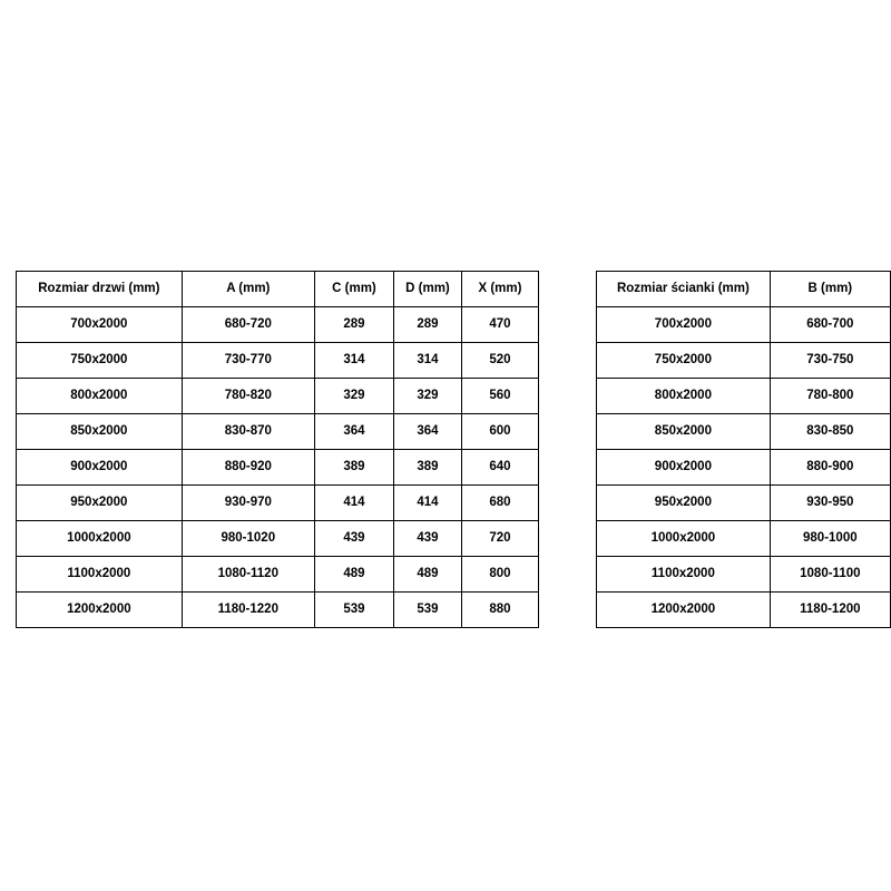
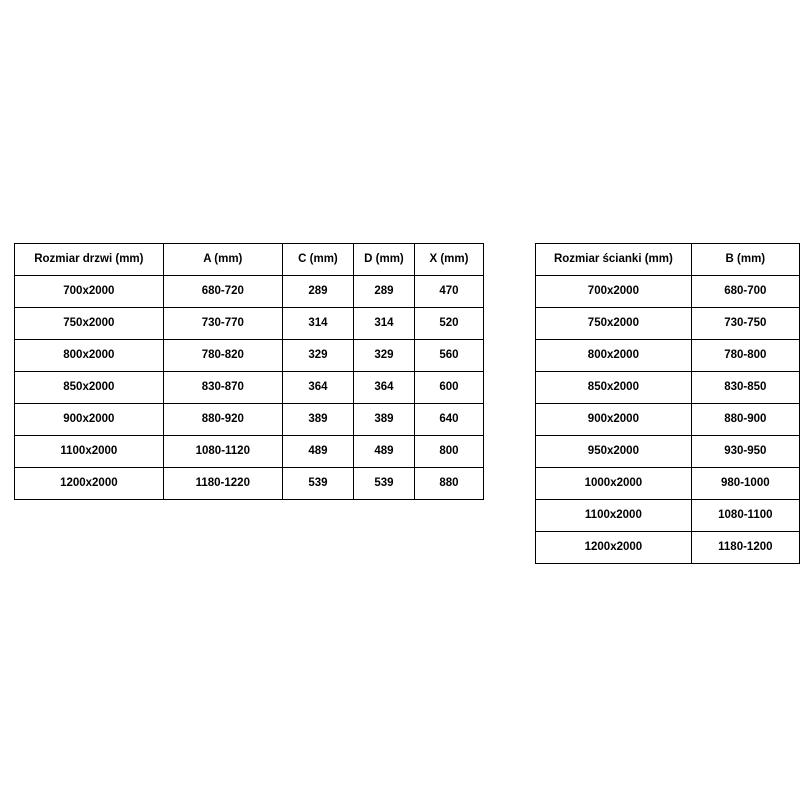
  Rozmiar drzwi (mm)	A (mm)	C (mm)	D (mm)	X (mm)
  700x2000	680-720	289	289	470
  750x2000	730-770	314	314	520
  800x2000	780-820	329	329	560
  850x2000	830-870	364	364	600
  900x2000	880-920	389	389	640
- 950x2000	930-970	414	414	680
- 1000x2000	980-1020	439	439	720
  1100x2000	1080-1120	489	489	800
  1200x2000	1180-1220	539	539	880
  Rozmiar ścianki (mm)	B (mm)
  700x2000	680-700
  750x2000	730-750
  800x2000	780-800
  850x2000	830-850
  900x2000	880-900
  950x2000	930-950
  1000x2000	980-1000
  1100x2000	1080-1100
  1200x2000	1180-1200
